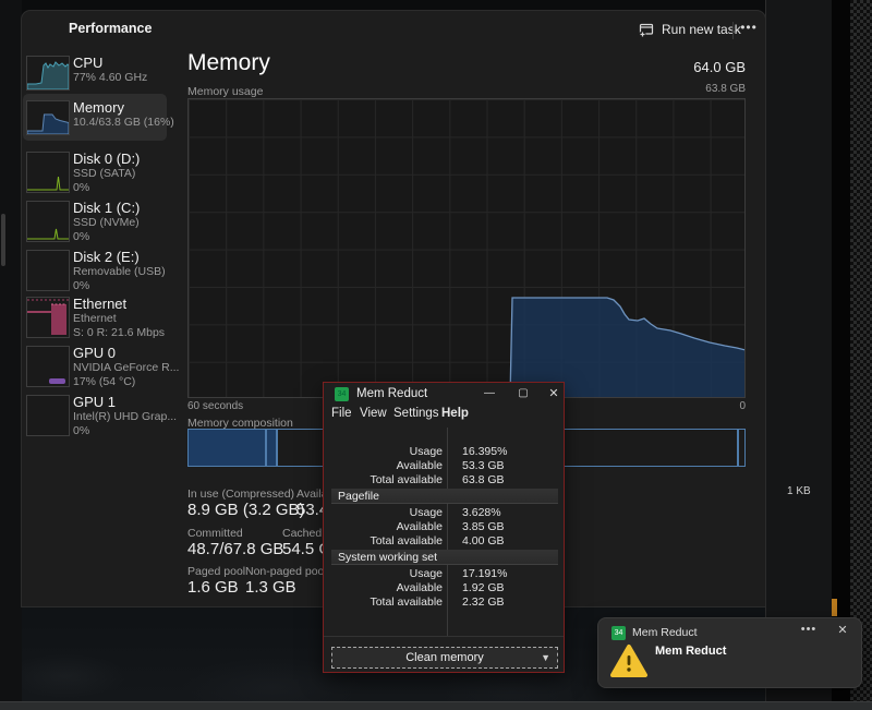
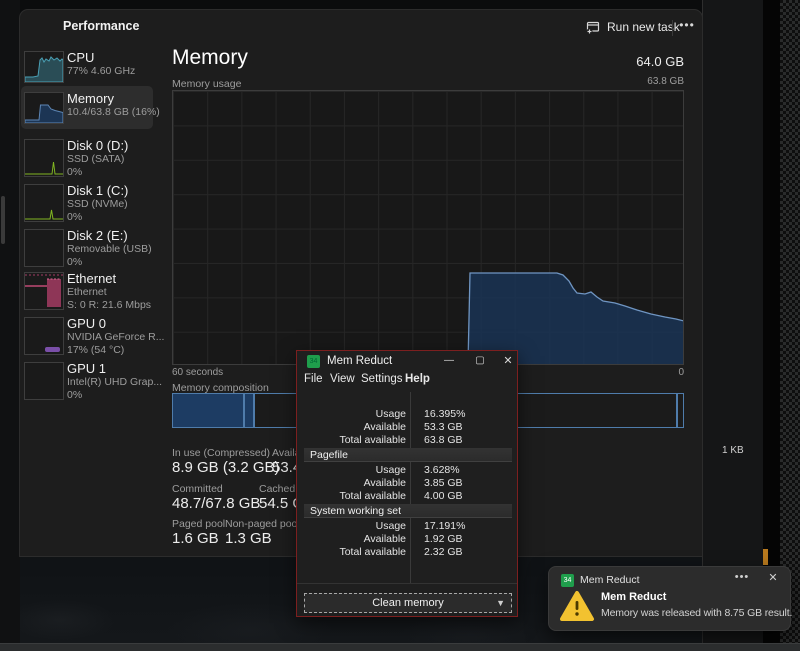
  1 KB
  Performance
  Run new task
  •••
  CPU
  77% 4.60 GHz
  Memory
  10.4/63.8 GB (16%)
  Disk 0 (D:)
  SSD (SATA)
  0%
  Disk 1 (C:)
  SSD (NVMe)
  0%
  Disk 2 (E:)
  Removable (USB)
  0%
  Ethernet
  Ethernet
  S: 0 R: 21.6 Mbps
  GPU 0
  NVIDIA GeForce R...
  17% (54 °C)
  GPU 1
  Intel(R) UHD Grap...
  0%
  Memory
  64.0 GB
  Memory usage
  63.8 GB
  60 seconds
  0
  Memory composition
  In use (Compressed)
  8.9 GB (3.2 GB)
  Committed
  Cached
  48.7/67.8 GB
  Paged pool
  Non-paged poo
  1.6 GB
  1.3 GB
  Mem Reduct
  —
  ▢
  ✕
  File
  View
  Settings
  Help
  Usage
  16.395%
  Available
  53.3 GB
  Total available
  63.8 GB
  Pagefile
  Usage
  3.628%
  Available
  3.85 GB
  Total available
  4.00 GB
  System working set
  Usage
  17.191%
  Available
  1.92 GB
  Total available
  2.32 GB
  Clean memory
  ▼
  Mem Reduct
  •••
  ✕
  Mem Reduct
+ Memory was released with 8.75 GB result.
